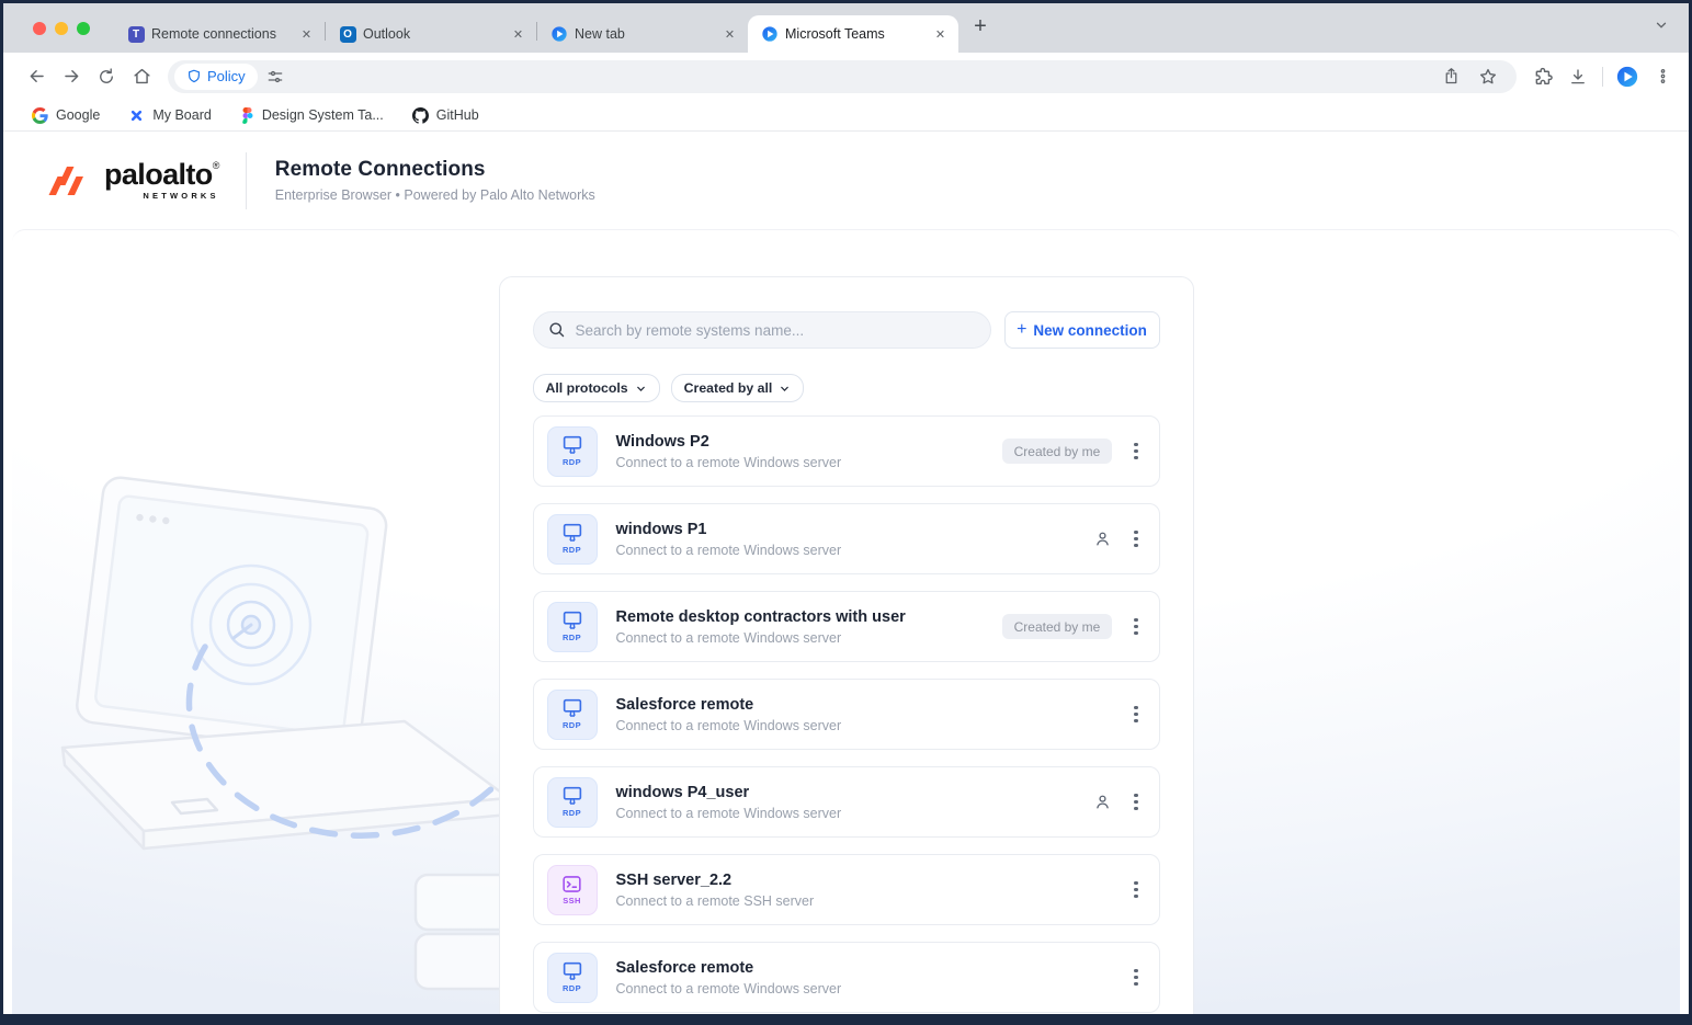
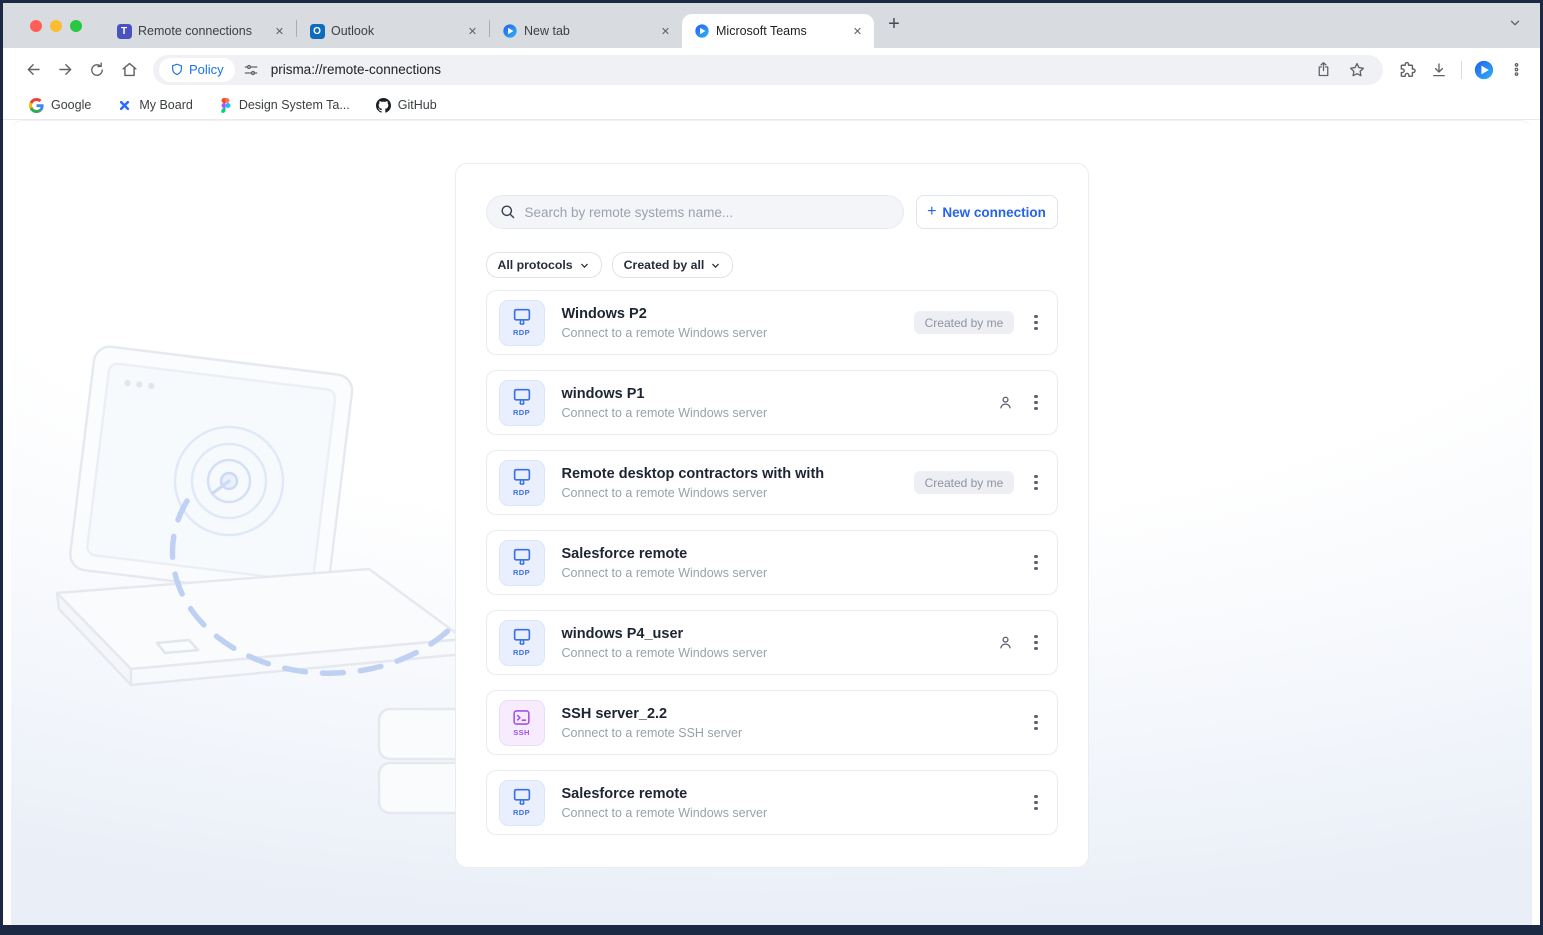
  T
  Remote connections
  ✕
  O
  Outlook
  ✕
  New tab
  ✕
  Microsoft Teams
  ✕
  +
  Policy
+ prisma://remote-connections
  Google
  My Board
  Design System Ta...
  GitHub
- paloalto®
- NETWORKS
- Remote Connections
- Enterprise Browser • Powered by Palo Alto Networks
  Search by remote systems name...
  +
  New connection
  All protocols
  Created by all
  RDP
  Windows P2
  Connect to a remote Windows server
  Created by me
  RDP
  windows P1
  Connect to a remote Windows server
  RDP
- Remote desktop contractors with user
+ Remote desktop contractors with with
  Connect to a remote Windows server
  Created by me
  RDP
  Salesforce remote
  Connect to a remote Windows server
  RDP
  windows P4_user
  Connect to a remote Windows server
  SSH
  SSH server_2.2
  Connect to a remote SSH server
  RDP
  Salesforce remote
  Connect to a remote Windows server
